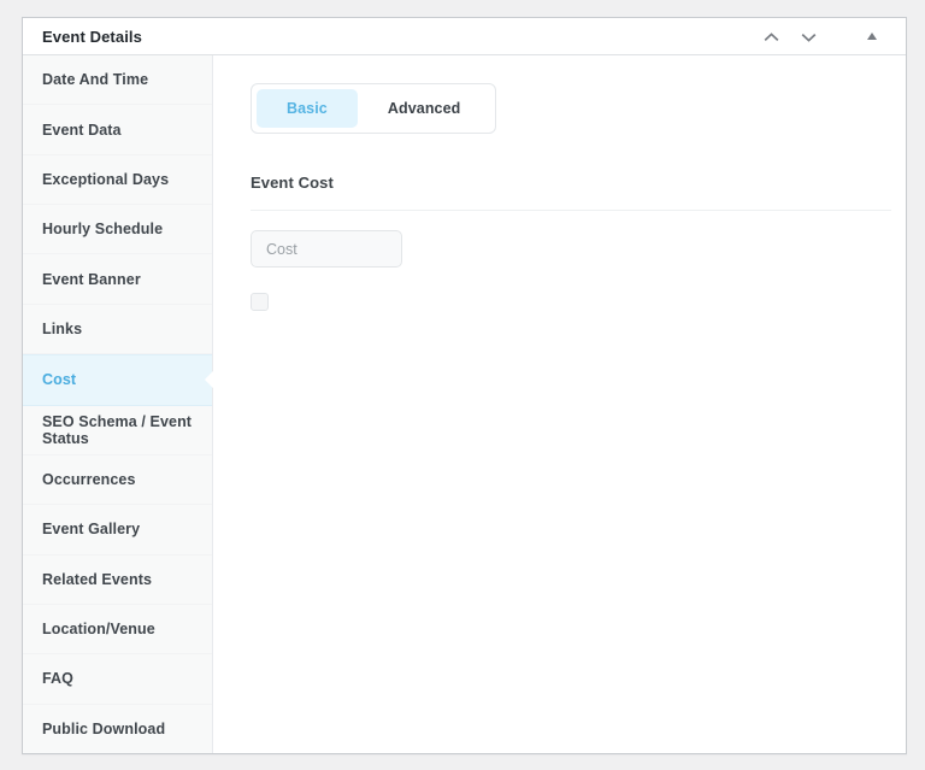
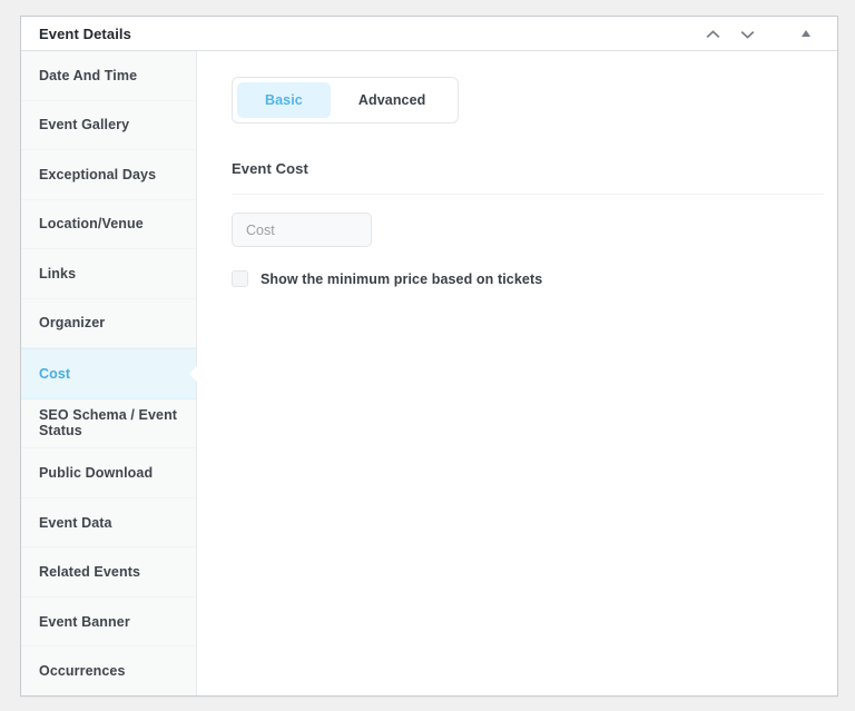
  Event Details
  Date And Time
- Event Data
+ Event Gallery
  Exceptional Days
- Hourly Schedule
- Event Banner
+ Location/Venue
  Links
+ Organizer
  Cost
  SEO Schema / Event Status
- Occurrences
+ Public Download
- Event Gallery
+ Event Data
  Related Events
- Location/Venue
+ Event Banner
- FAQ
- Public Download
+ Occurrences
  Basic
  Advanced
  Event Cost
  Cost
+ Show the minimum price based on tickets
